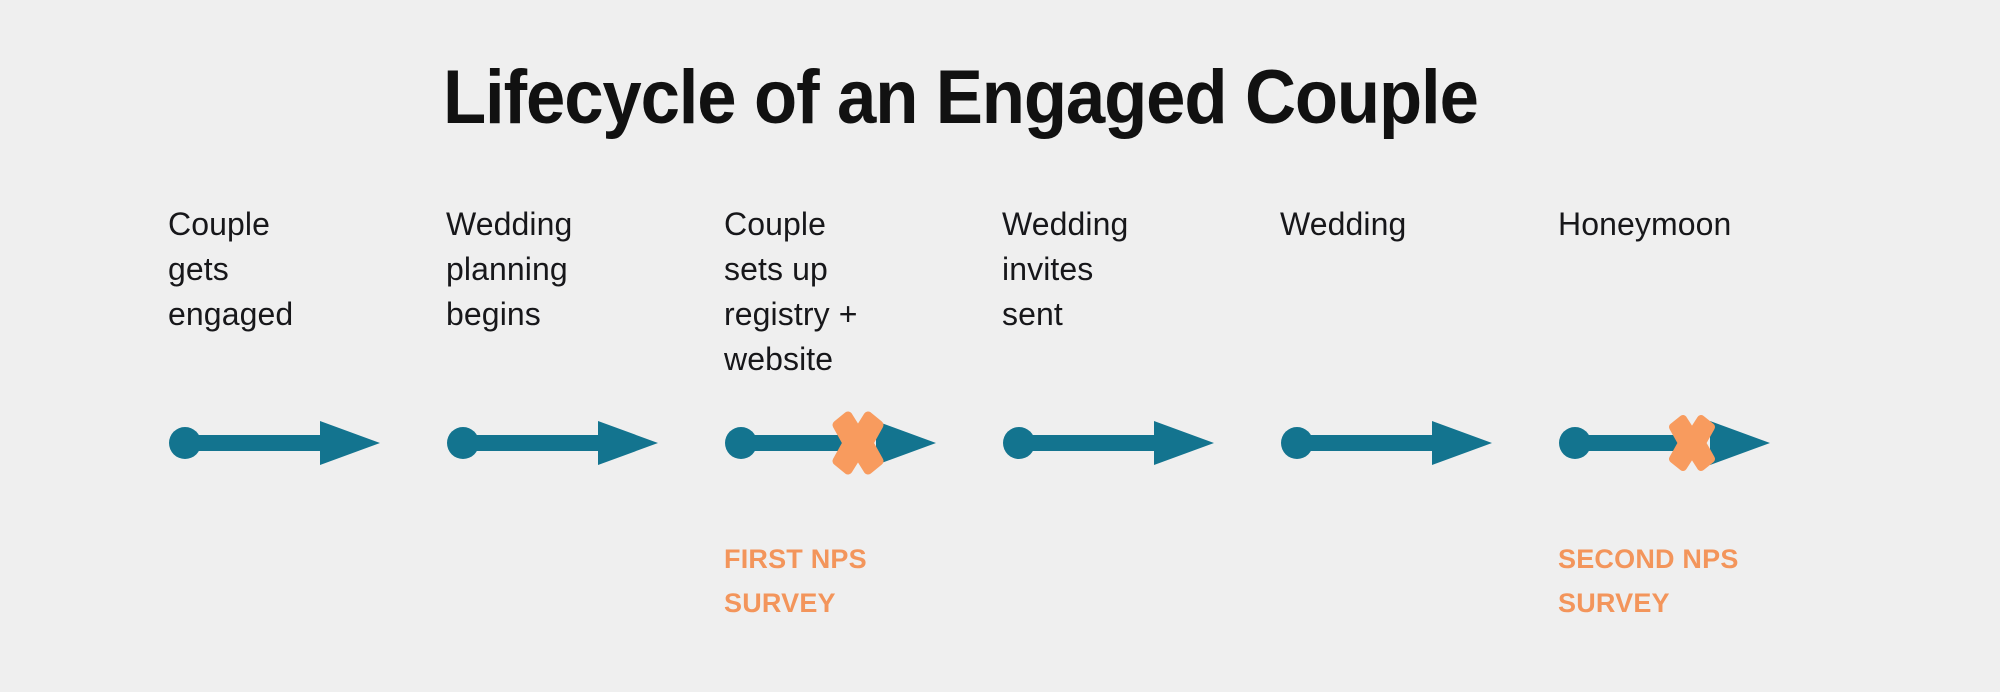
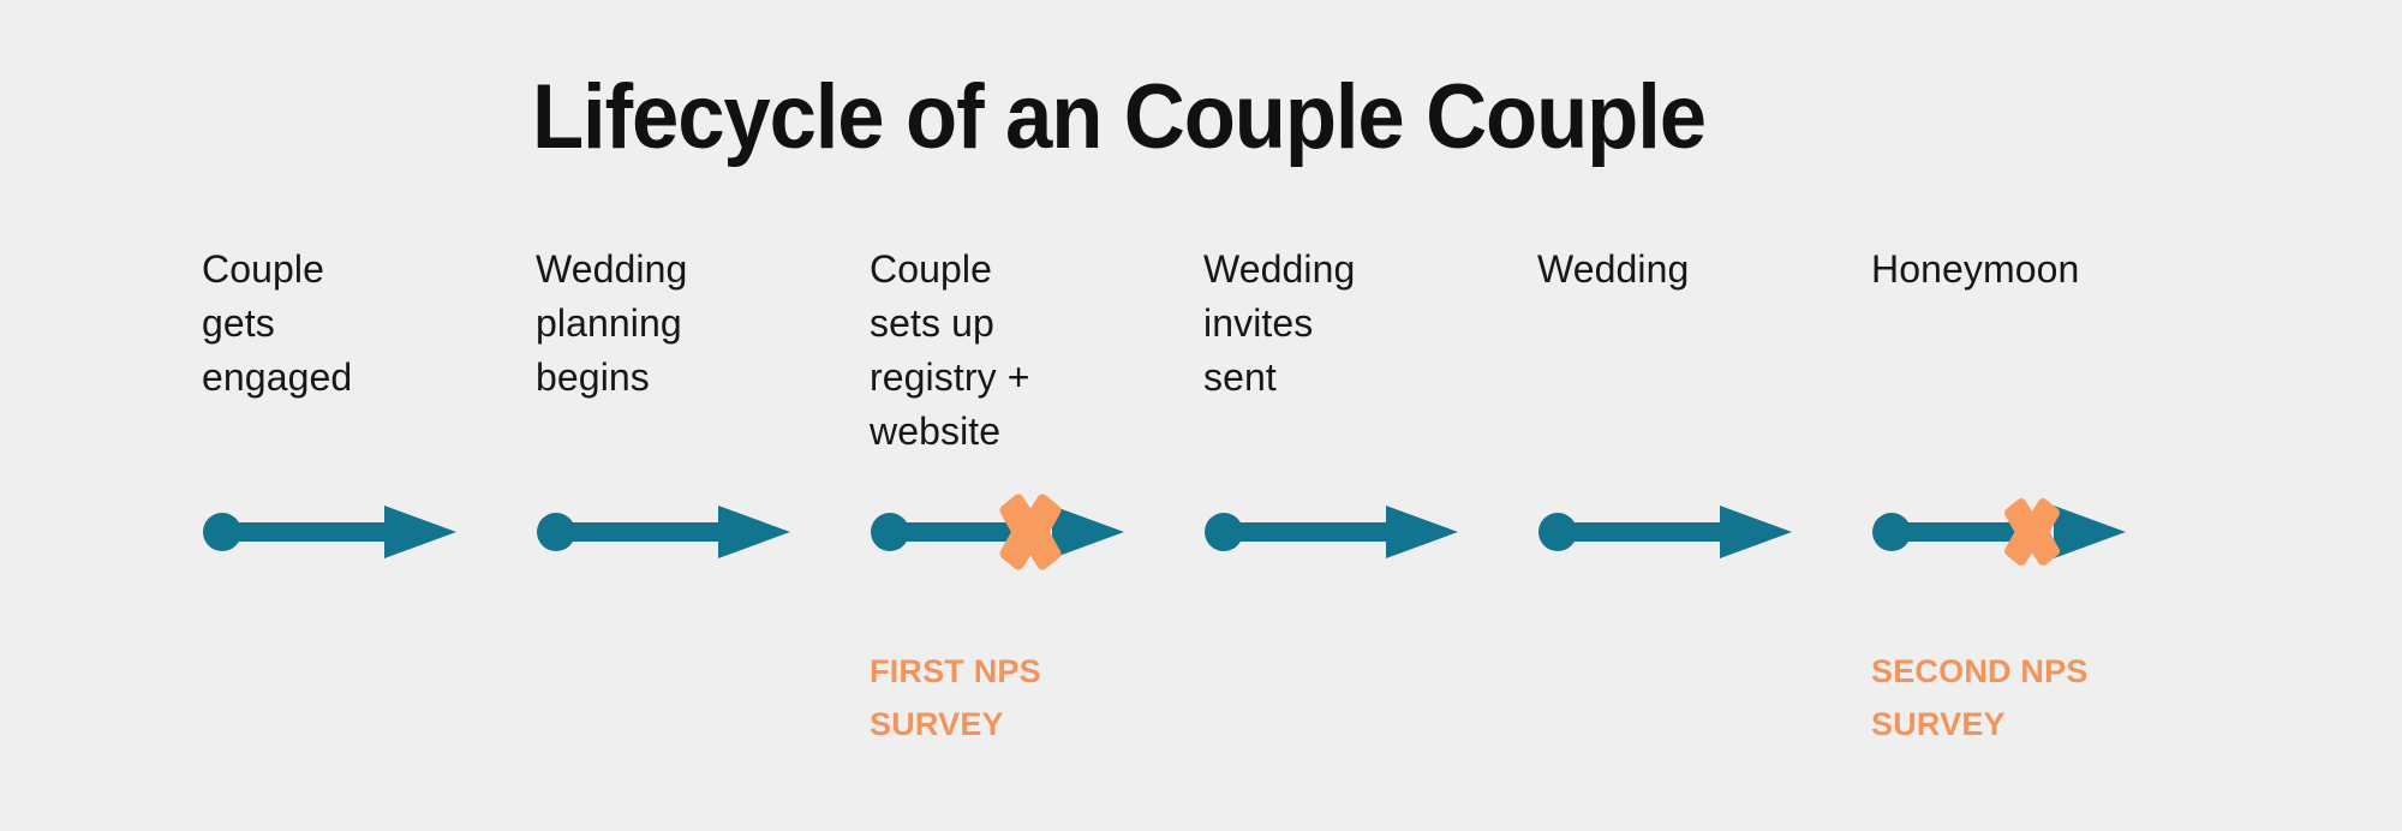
- Lifecycle of an Engaged Couple
+ Lifecycle of an Couple Couple
  Couple
  gets
  engaged
  Wedding
  planning
  begins
  Couple
  sets up
  registry +
  website
  FIRST NPS
  SURVEY
  Wedding
  invites
  sent
  Wedding
  Honeymoon
  SECOND NPS
  SURVEY
